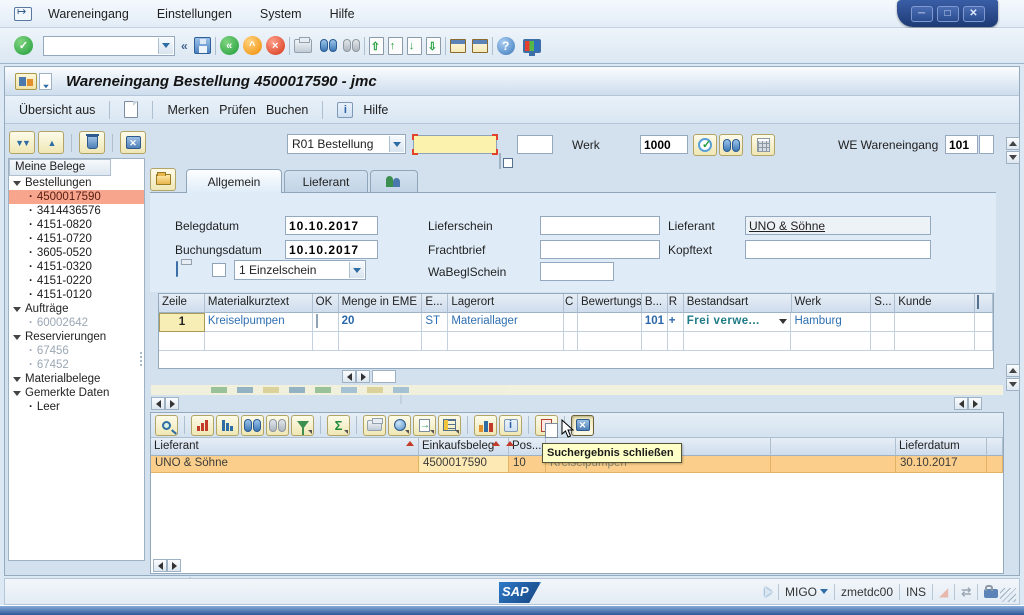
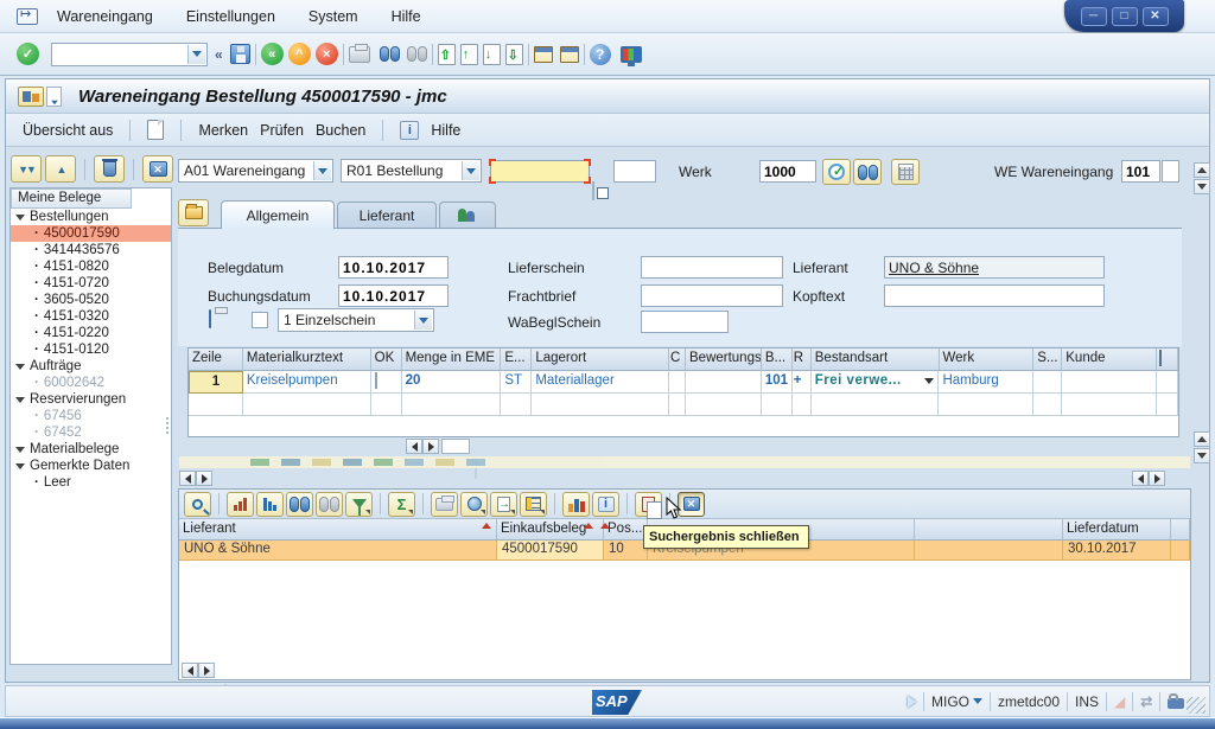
  Wareneingang Einstellungen System Hilfe
  ─
  □
  ✕
  ✓
  «
  «
  ^
  ×
  ⇧
  ↑
  ↓
  ⇩
  ?
  Wareneingang Bestellung 4500017590 - jmc
  Übersicht aus
  Merken
  Prüfen
  Buchen
  i
  Hilfe
  ▼▼
  ▲
  ✕
  Meine Belege
  Bestellungen
  4500017590
  3414436576
  4151-0820
  4151-0720
  3605-0520
  4151-0320
  4151-0220
  4151-0120
  Aufträge
  60002642
  Reservierungen
  67456
  67452
  Materialbelege
  Gemerkte Daten
  Leer
+ A01 Wareneingang
  R01 Bestellung
  Werk
  1000
  WE Wareneingang
  101
  Allgemein
  Lieferant
  Belegdatum
  10.10.2017
  Buchungsdatum
  10.10.2017
  1 Einzelschein
  Lieferschein
  Frachtbrief
  WaBeglSchein
  Lieferant
  UNO & Söhne
  Kopftext
  Zeile
  Materialkurztext
  OK
  Menge in EME
  E...
  Lagerort
  C
  Bewertungs
  B...
  R
  Bestandsart
  Werk
  S...
  Kunde
  1
  Kreiselpumpen
  20
  ST
  Materiallager
  101
  +
  Frei verwe...
  Hamburg
  Σ
  i
  ✕
  Lieferant
  Einkaufsbeleg
  Pos...
  Lieferdatum
  UNO & Söhne
  4500017590
  10
  Kreiselpumpen
  30.10.2017
  Suchergebnis schließen
  SAP
  MIGO
  zmetdc00
  INS
  ◢
  ⇄
